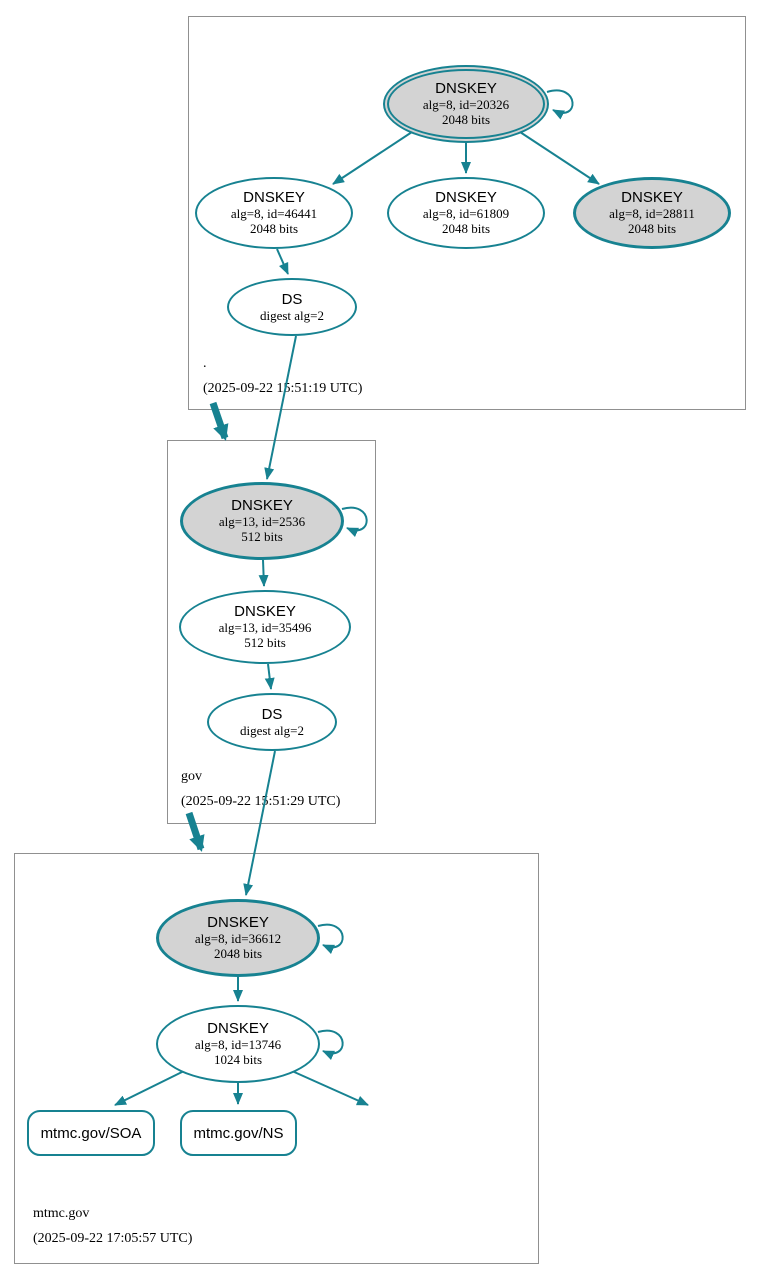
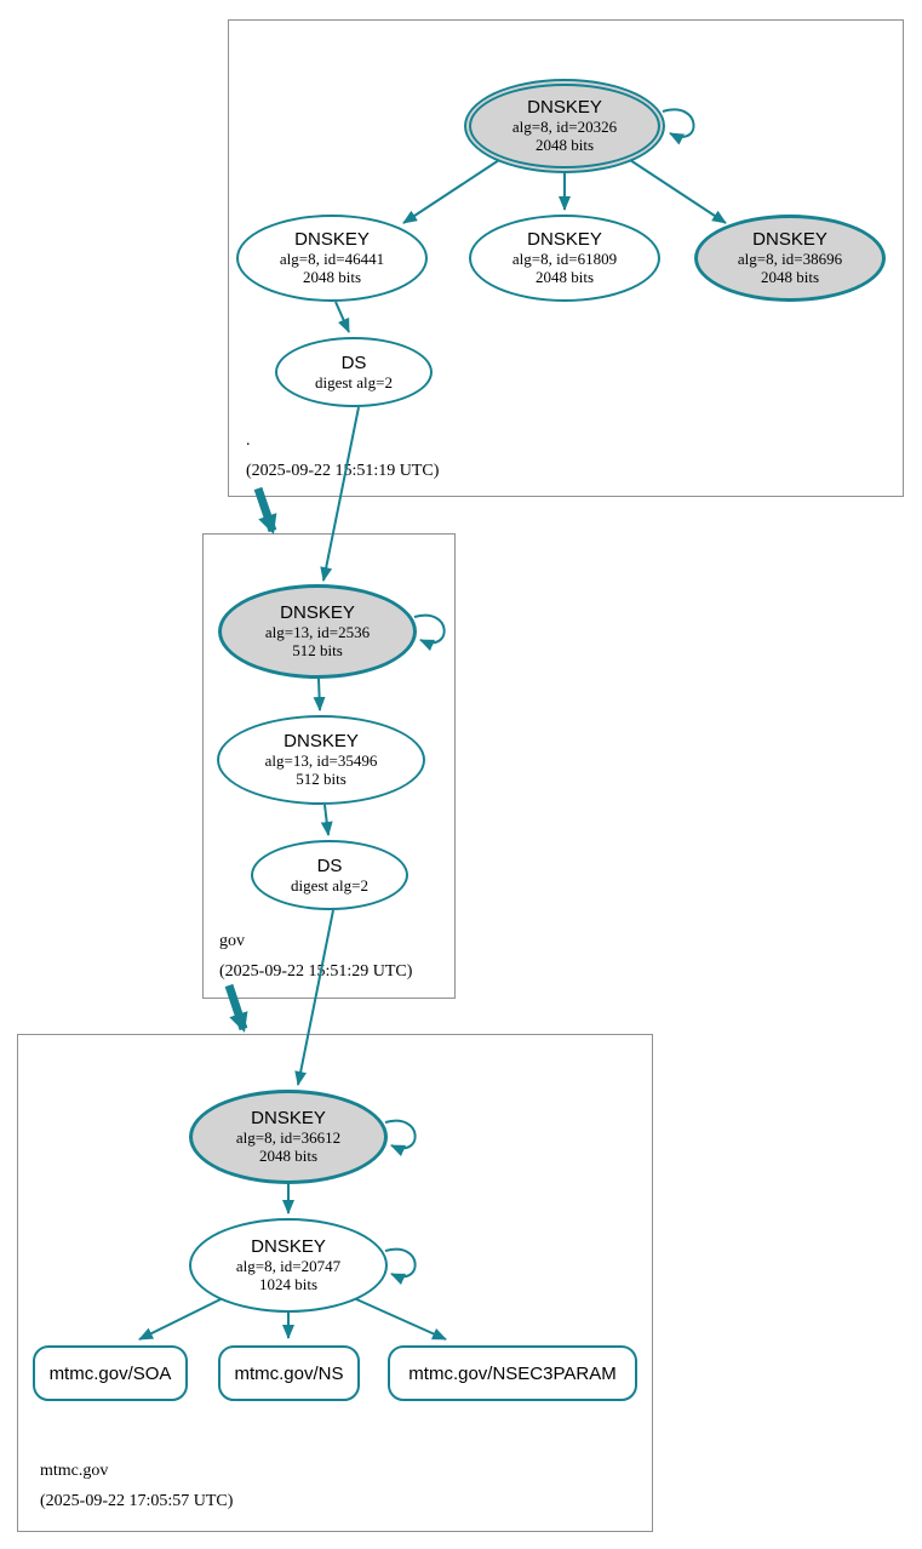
  .
  (2025-09-22 15:51:19 UTC)
  gov
  (2025-09-22 1:51:29 UTC)
  mtmc.gov
  (2025-09-22 17:05:57 UTC)
  DNSKEY
  alg=8, id=20326
  2048 bits
  DNSKEY
  alg=8, id=46441
  2048 bits
  DNSKEY
  alg=8, id=61809
  2048 bits
  DNSKEY
- alg=8, id=28811
+ alg=8, id=38696
  2048 bits
  DS
  digest alg=2
  DNSKEY
  alg=13, id=2536
  512 bits
  DNSKEY
  alg=13, id=35496
  512 bits
  DS
  digest alg=2
  DNSKEY
  alg=8, id=36612
  2048 bits
  DNSKEY
- alg=8, id=13746
+ alg=8, id=20747
  1024 bits
  mtmc.gov/SOA
  mtmc.gov/NS
+ mtmc.gov/NSEC3PARAM
